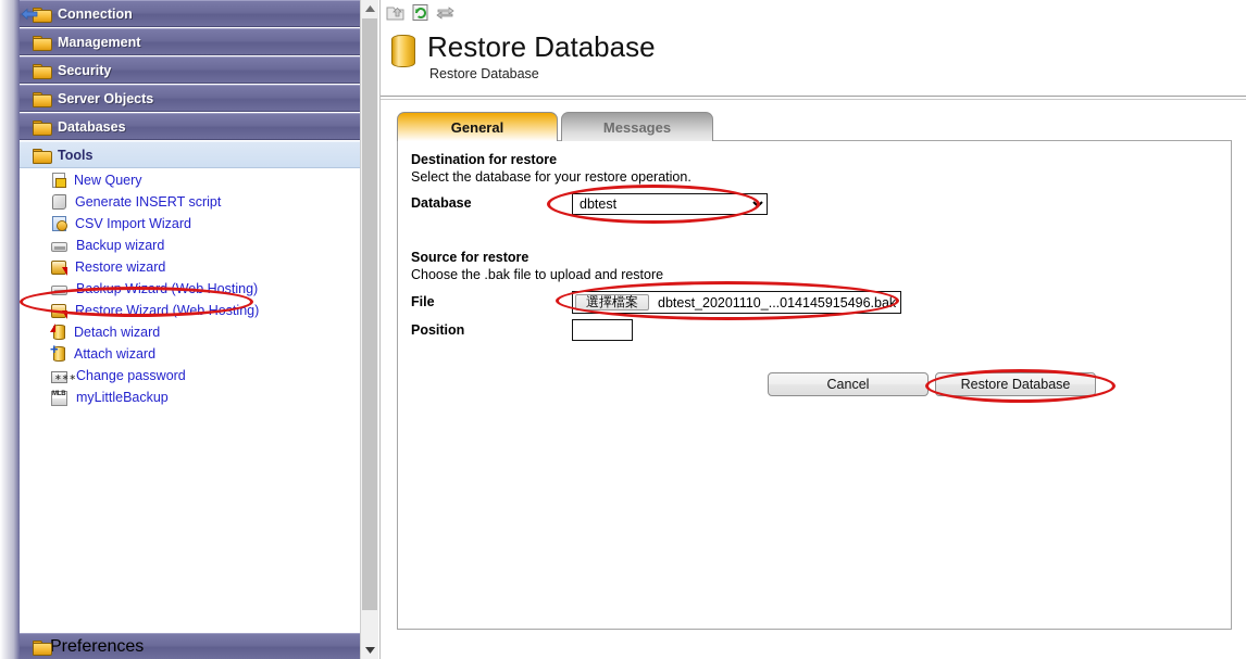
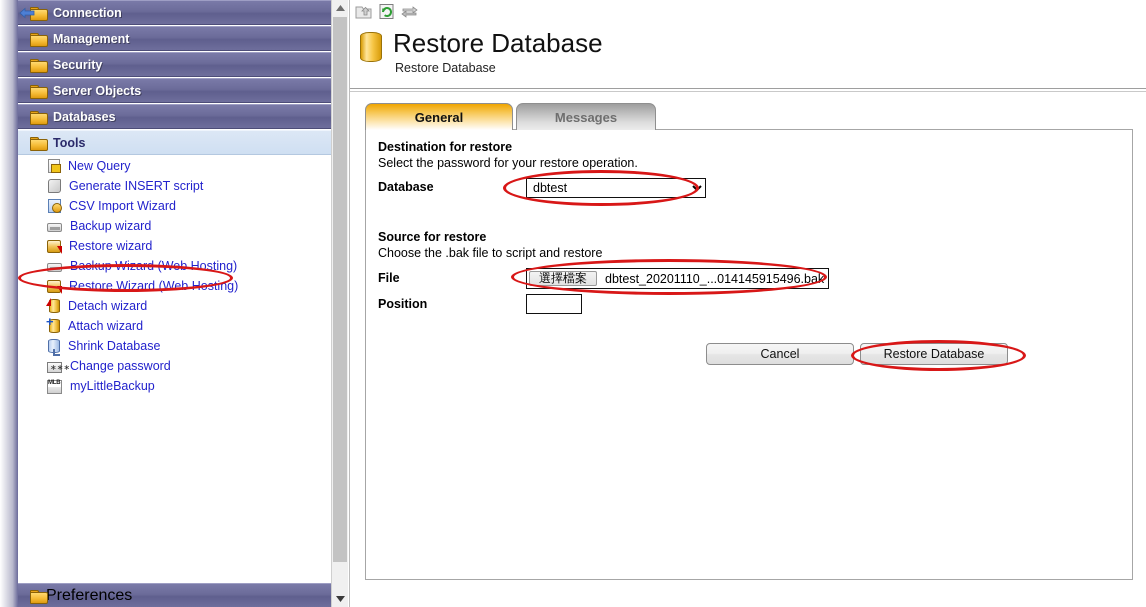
  Connection
  Management
  Security
  Server Objects
  Databases
  Tools
  New Query
  Generate INSERT script
  CSV Import Wizard
  Backup wizard
  Restore wizard
  Backup Wizard (Web Hosting)
  Restore Wizard (Web Hosting)
  Detach wizard
  Attach wizard
+ Shrink Database
  Change password
  myLittleBackup
  Preferences
  Restore Database
  Restore Database
  General
  Messages
  Destination for restore
- Select the database for your restore operation.
+ Select the password for your restore operation.
  Database
  dbtest
  Source for restore
- Choose the .bak file to upload and restore
+ Choose the .bak file to script and restore
  File
  選擇檔案
  dbtest_20201110_...014145915496.bak
  Position
  Cancel
  Restore Database
